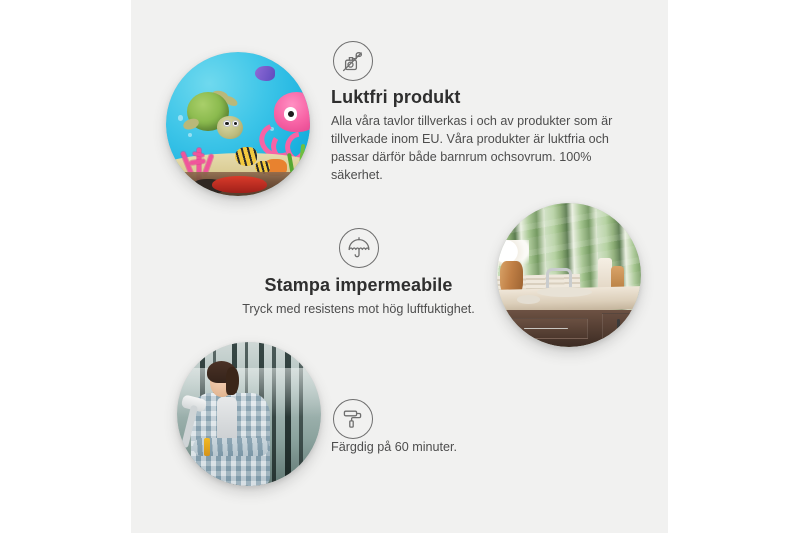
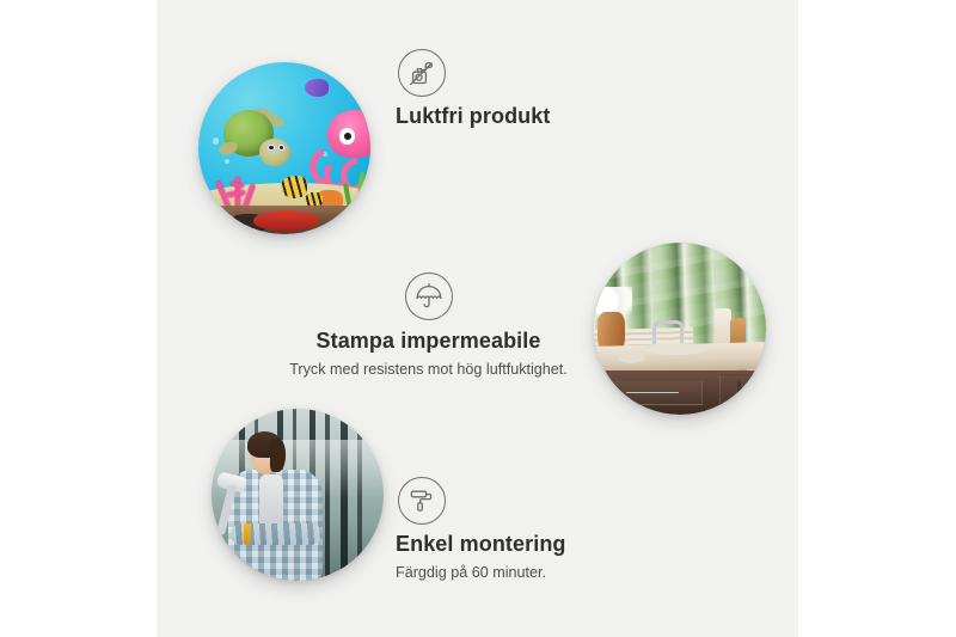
  Luktfri produkt
- Alla våra tavlor tillverkas i och av produkter som är tillverkade inom EU. Våra produkter är luktfria och passar därför både barnrum ochsovrum. 100% säkerhet.
  Stampa impermeabile
  Tryck med resistens mot hög luftfuktighet.
+ Enkel montering
  Färgdig på 60 minuter.
